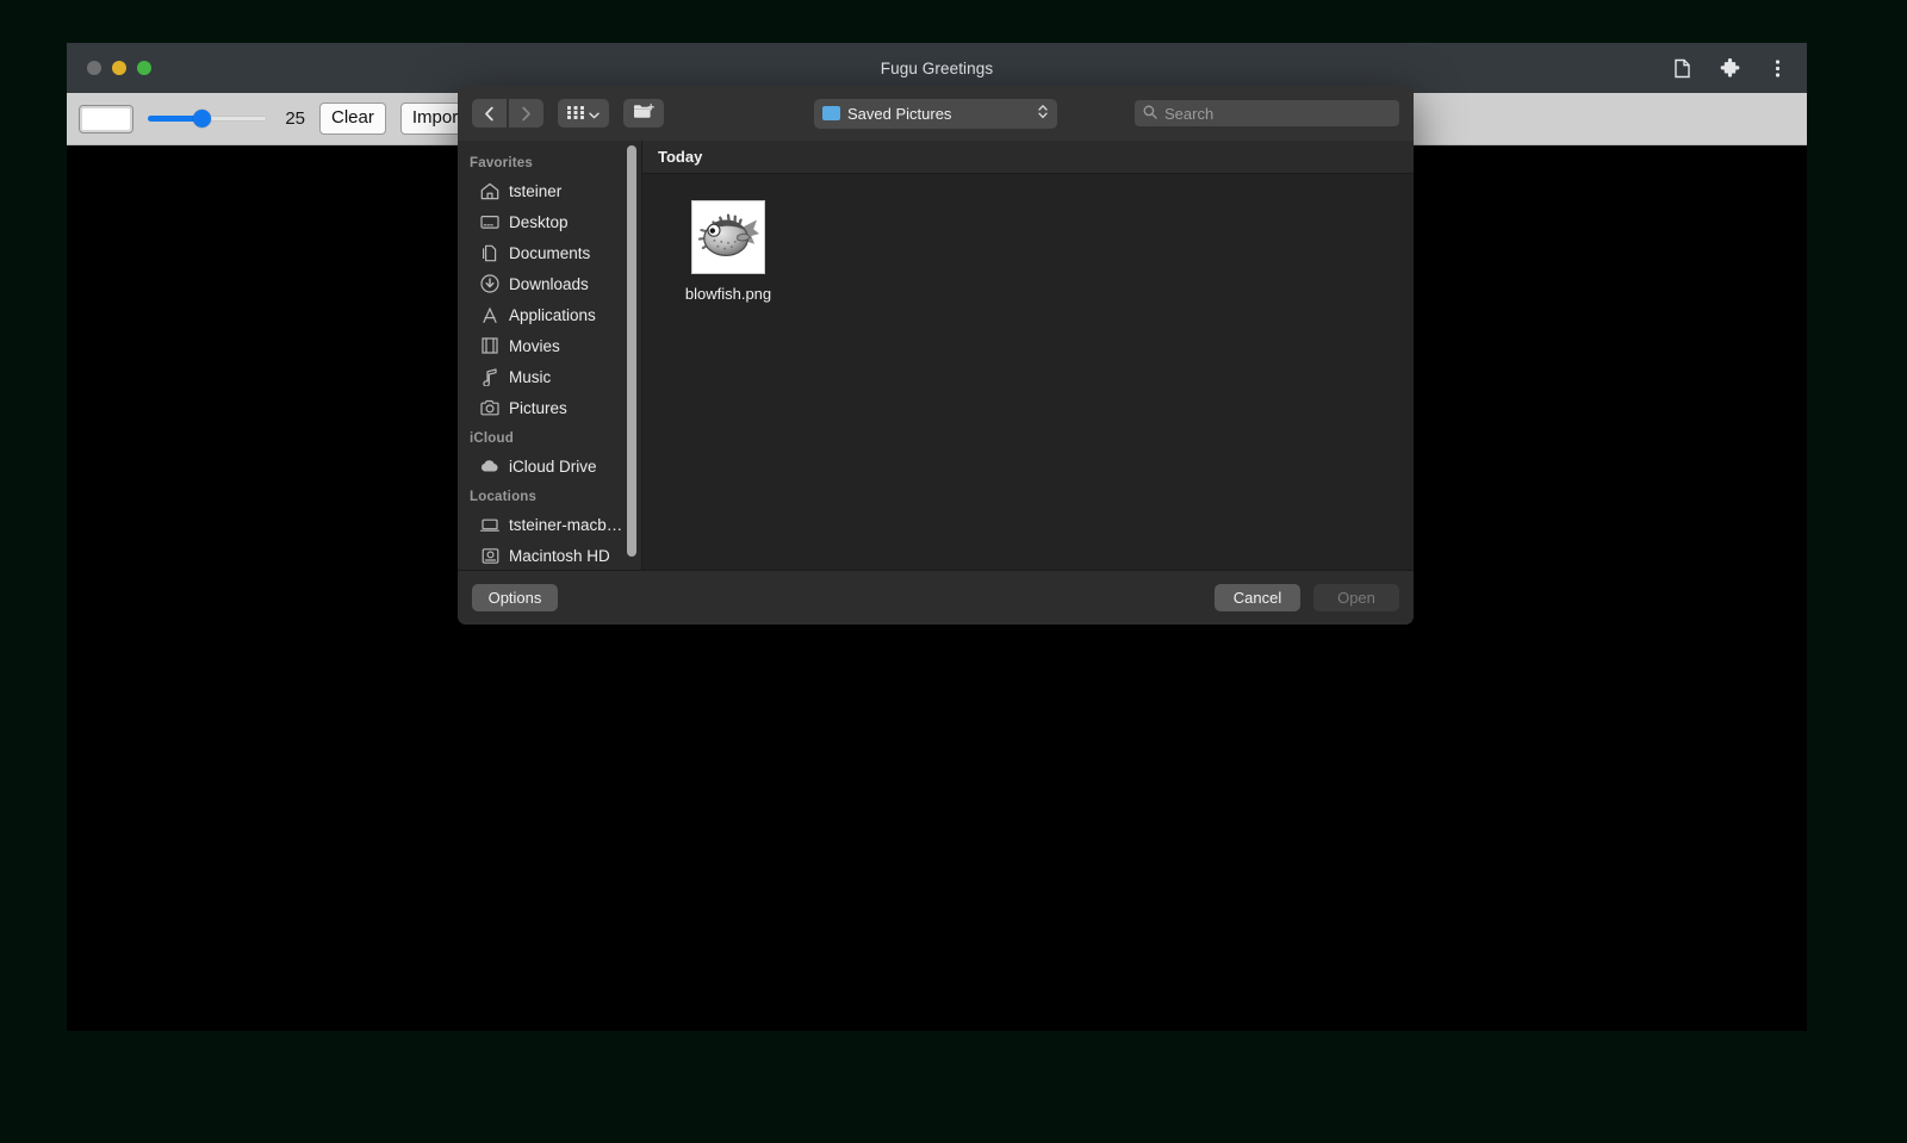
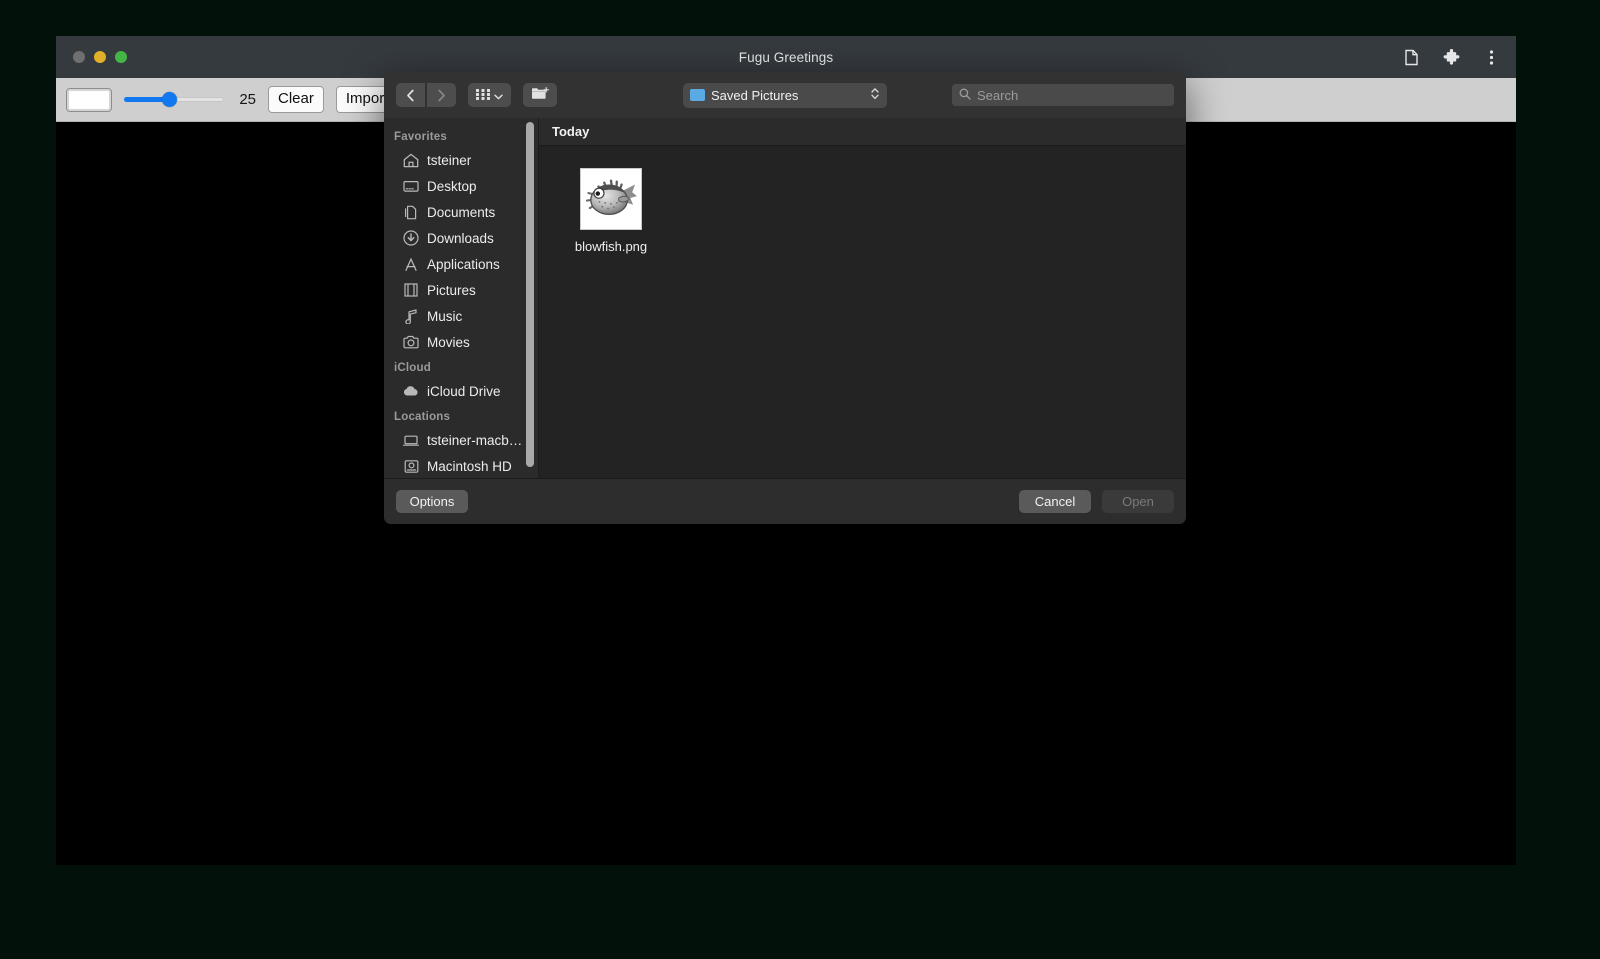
  Fugu Greetings
  25
  Clear
  Impor
  Saved Pictures
  Search
  Favorites
  tsteiner
  Desktop
  Documents
  Downloads
  Applications
- Movies
+ Pictures
  Music
- Pictures
+ Movies
  iCloud
  iCloud Drive
  Locations
  tsteiner-macb…
  Macintosh HD
  Today
  blowfish.png
  Options
  Cancel
  Open
